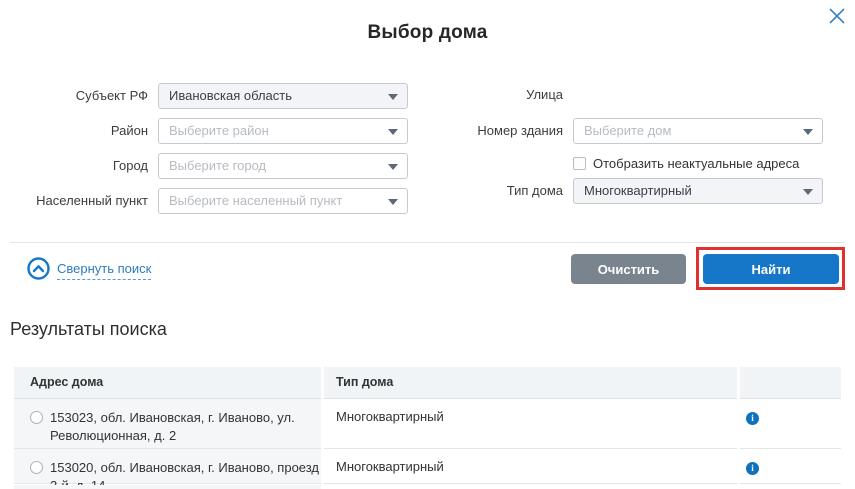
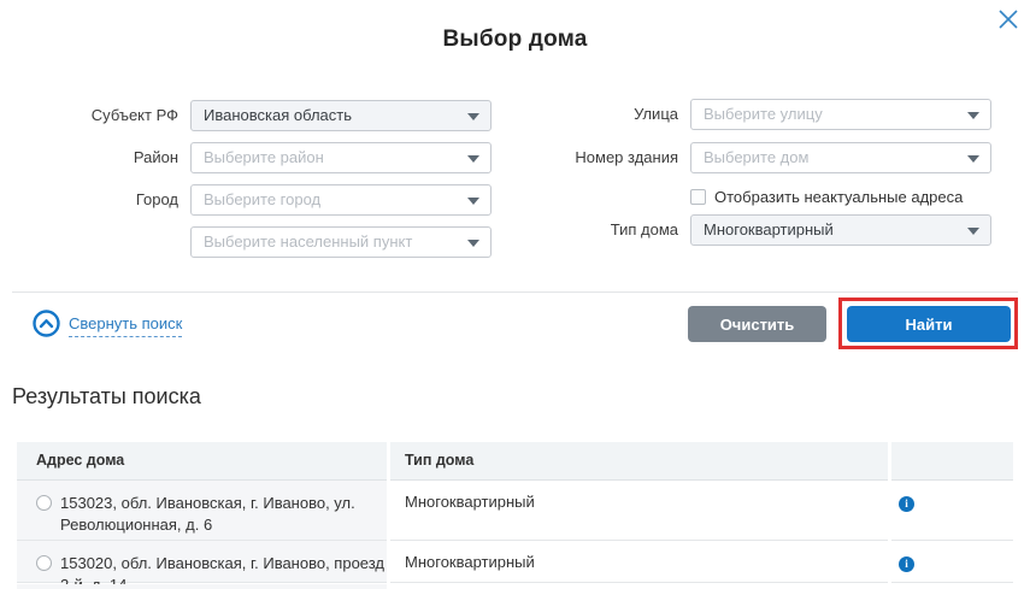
  Выбор дома
  Субъект РФ
  Ивановская область
  Район
  Выберите район
  Город
  Выберите город
- Населенный пункт
  Выберите населенный пункт
  Улица
+ Выберите улицу
  Номер здания
  Выберите дом
  Отобразить неактуальные адреса
  Тип дома
  Многоквартирный
  Свернуть поиск
  Очистить
  Найти
  Результаты поиска
  Адрес дома
  Тип дома
- 153023, обл. Ивановская, г. Иваново, ул. Революционная, д. 2
+ 153023, обл. Ивановская, г. Иваново, ул. Революционная, д. 6
  Многоквартирный
  i
  153020, обл. Ивановская, г. Иваново, проезд
  Многоквартирный
  i
